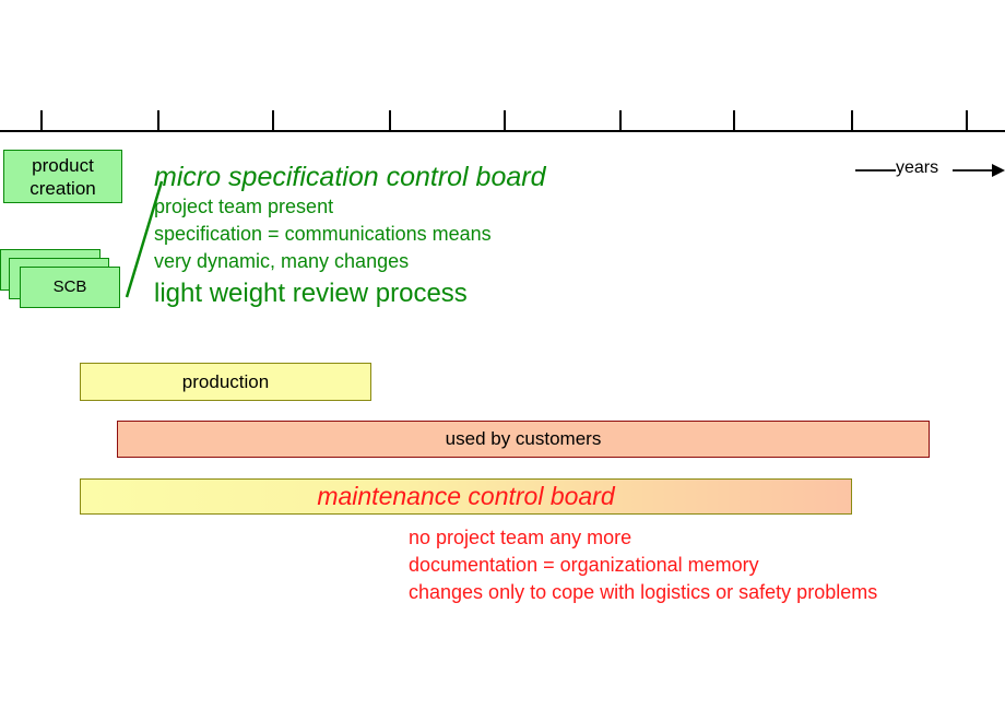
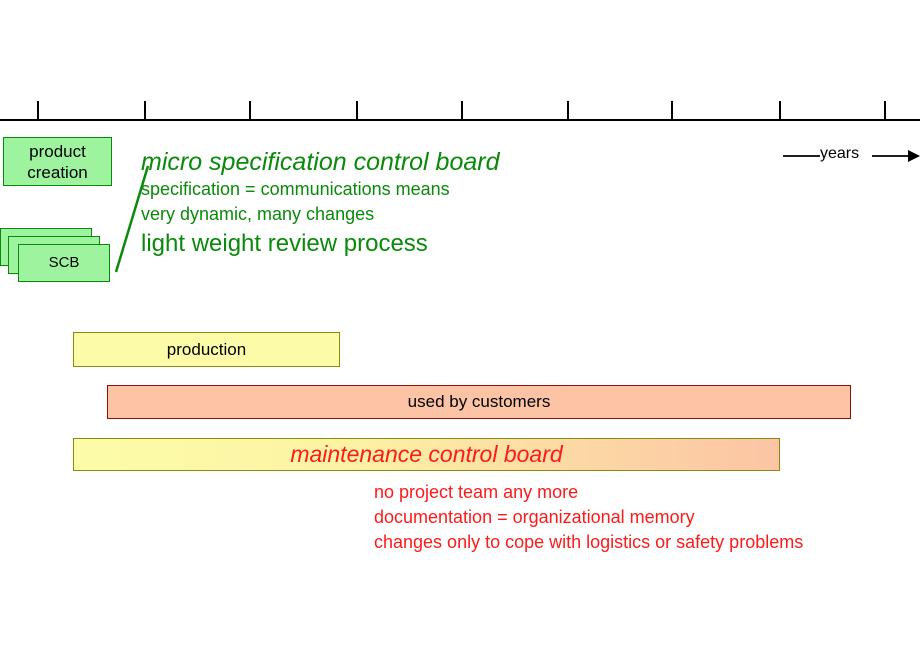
  years
  product
  creation
  SCB
  micro specification control board
- project team present
  specification = communications means
  very dynamic, many changes
  light weight review process
  production
  used by customers
  maintenance control board
  no project team any more
  documentation = organizational memory
  changes only to cope with logistics or safety problems
